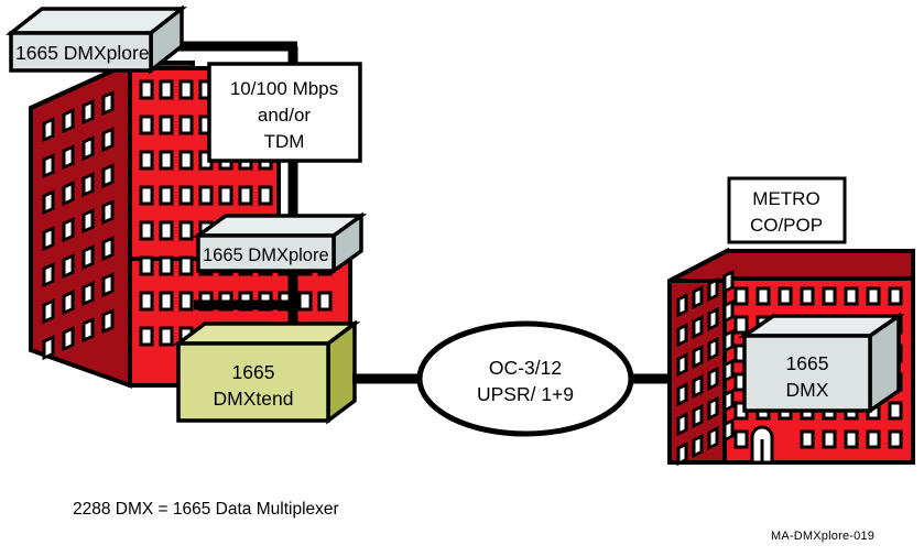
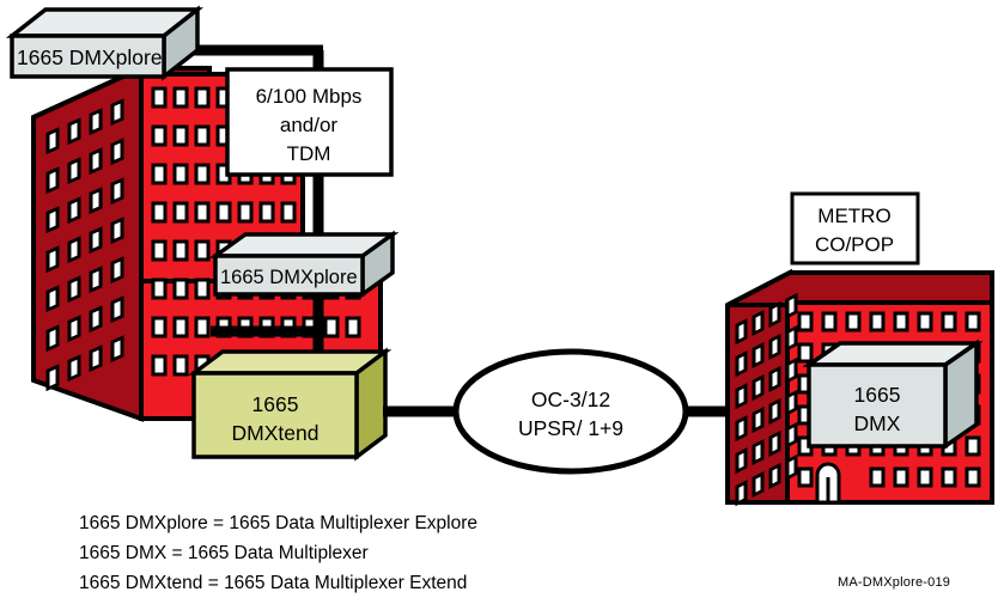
  1665 DMXplore
- 10/100 Mbps
+ 6/100 Mbps
  and/or
  TDM
  1665 DMXplore
  1665
  DMXtend
  OC-3/12
  UPSR/ 1+9
  METRO
  CO/POP
  1665
  DMX
+ 1665 DMXplore = 1665 Data Multiplexer Explore
- 2288 DMX = 1665 Data Multiplexer
+ 1665 DMX = 1665 Data Multiplexer
+ 1665 DMXtend = 1665 Data Multiplexer Extend
  MA-DMXplore-019
